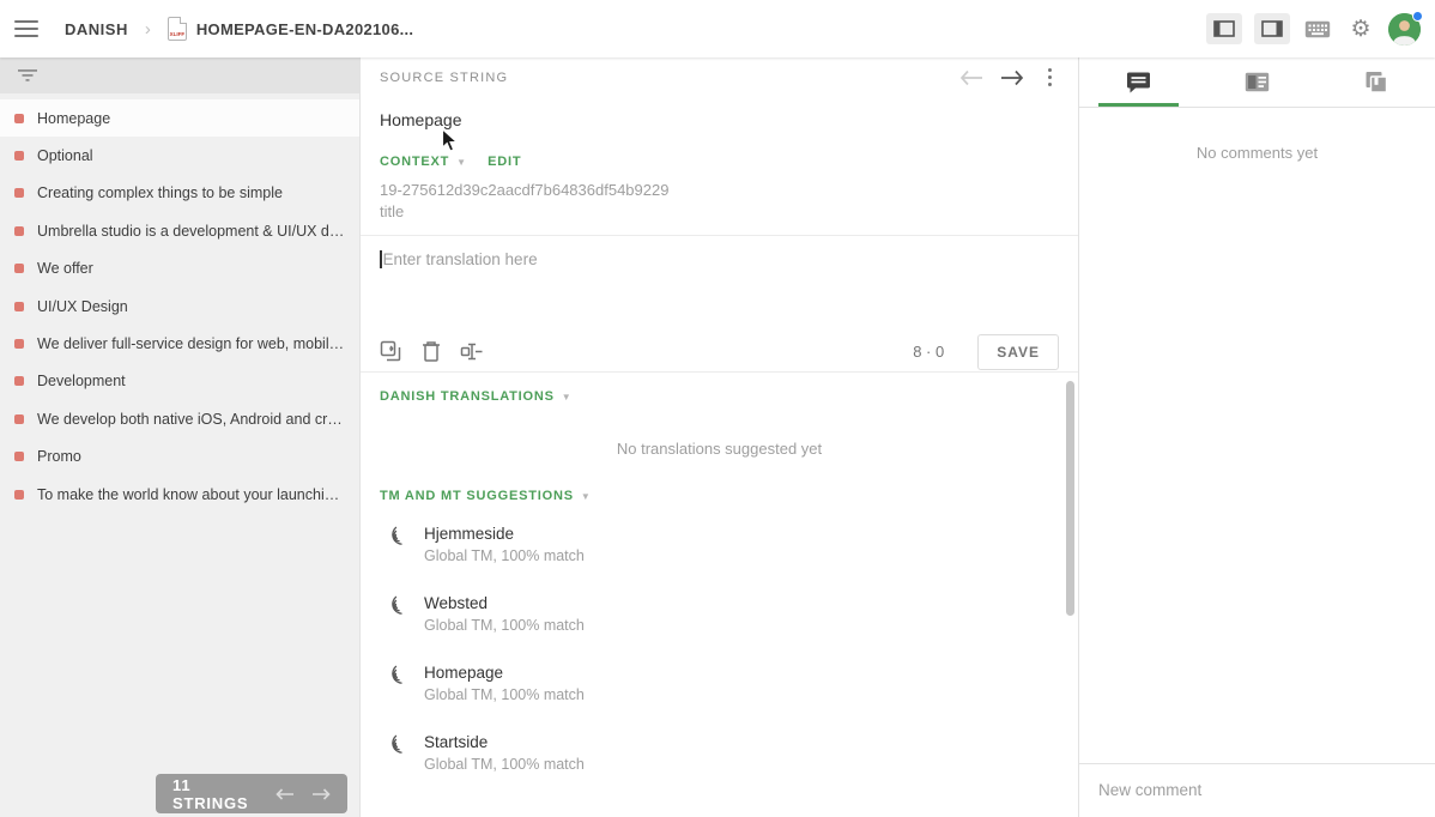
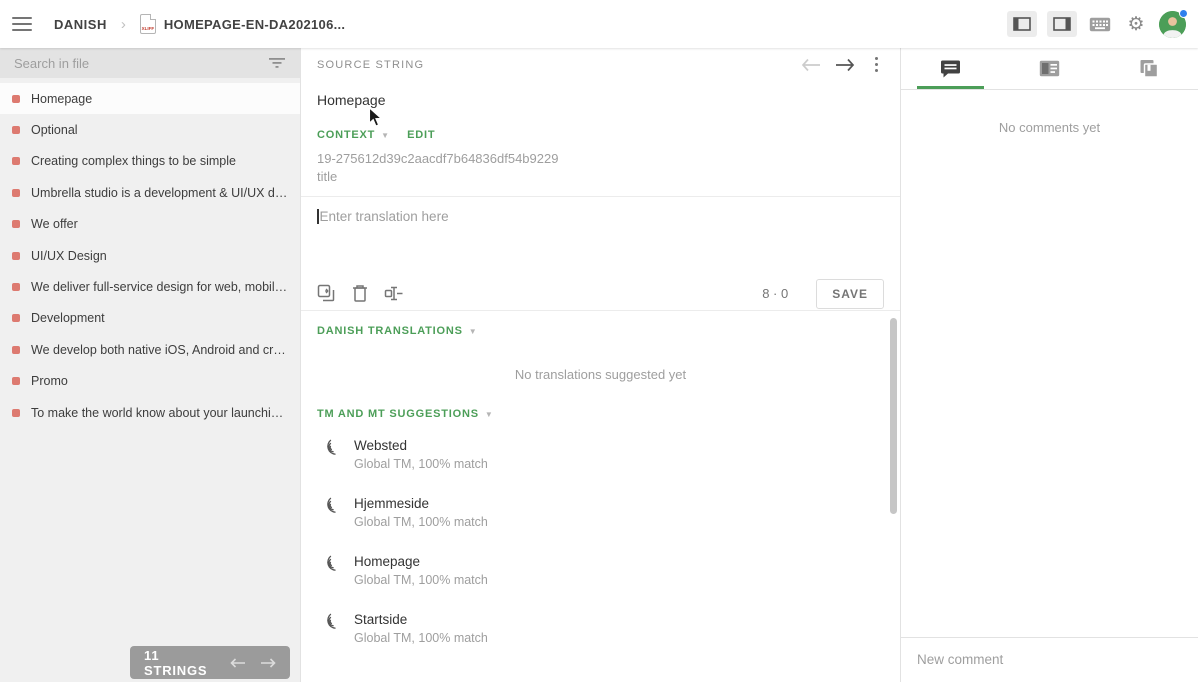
  DANISH
  ›
  HOMEPAGE-EN-DA202106...
  ⚙
+ Search in file
  Homepage
  Optional
  Creating complex things to be simple
  Umbrella studio is a development & UI/UX desi
  We offer
  UI/UX Design
  We deliver full-service design for web, mobile,
  Development
  We develop both native iOS, Android and cross
  Promo
  To make the world know about your launching
  11 STRINGS
  SOURCE STRING
  Homepage
  CONTEXT
  ▼
  EDIT
  19-275612d39c2aacdf7b64836df54b9229
  title
  Enter translation here
  8 · 0
  SAVE
  DANISH TRANSLATIONS
  ▼
  No translations suggested yet
  TM AND MT SUGGESTIONS
  ▼
- Hjemmeside
+ Websted
  Global TM, 100% match
- Websted
+ Hjemmeside
  Global TM, 100% match
  Homepage
  Global TM, 100% match
  Startside
  Global TM, 100% match
  No comments yet
  New comment
